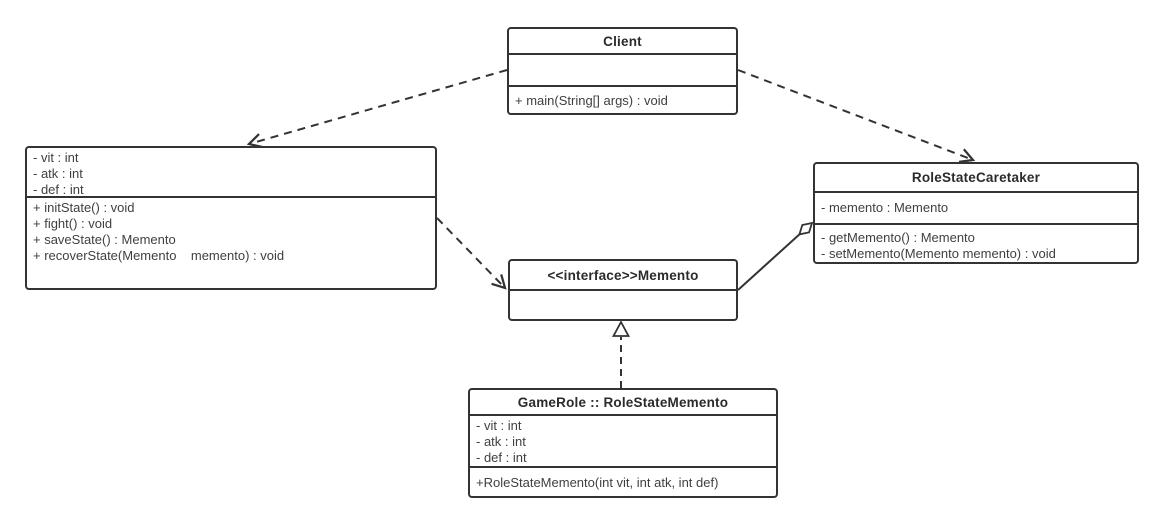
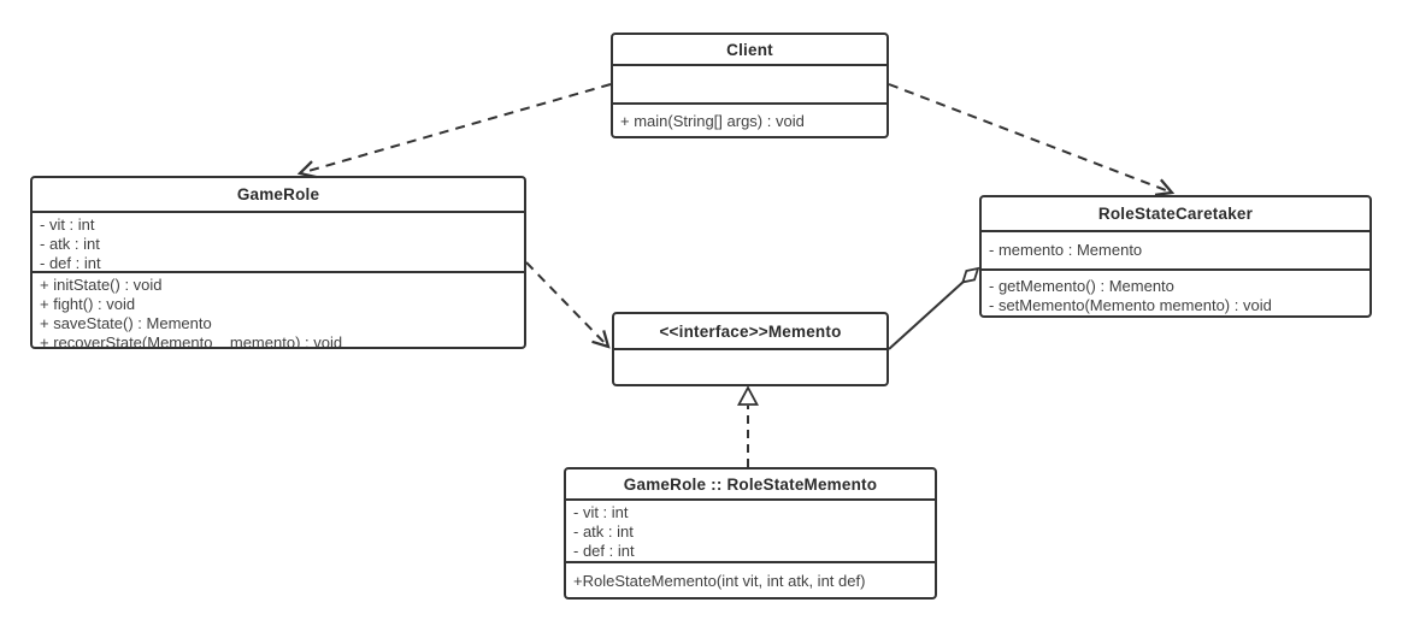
  Client
  + main(String[] args) : void
+ GameRole
  - vit : int
  - atk : int
  - def : int
  + initState() : void
  + fight() : void
  + saveState() : Memento
  + recoverState(Memento memento) : void
  RoleStateCaretaker
  - memento : Memento
  - getMemento() : Memento
  - setMemento(Memento memento) : void
  <<interface>>Memento
  GameRole :: RoleStateMemento
  - vit : int
  - atk : int
  - def : int
  +RoleStateMemento(int vit, int atk, int def)
